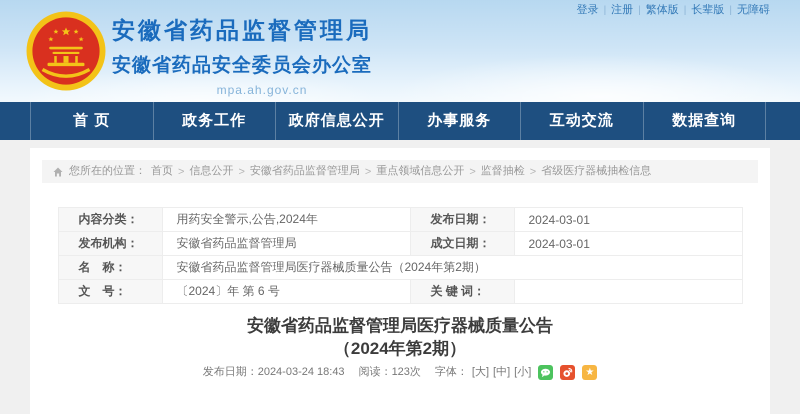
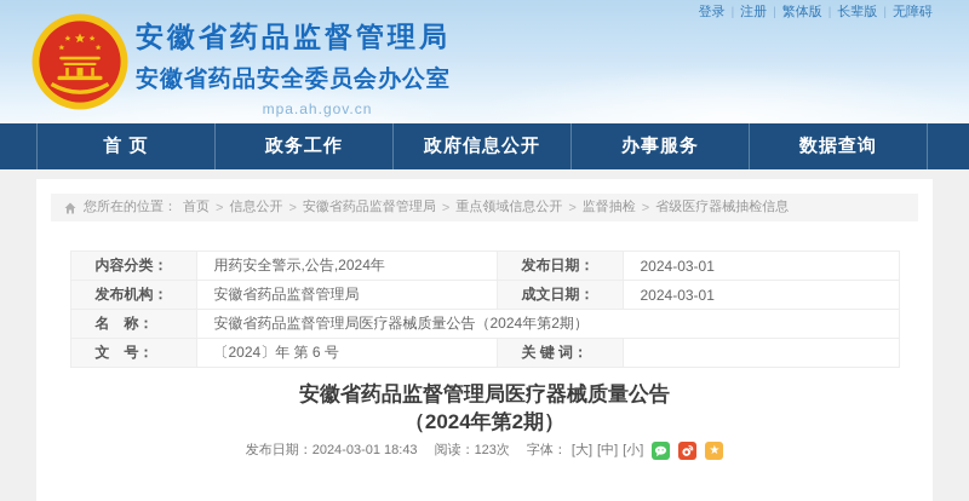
  登录
  |
  注册
  |
  繁体版
  |
  长辈版
  |
  无障碍
  安徽省药品监督管理局
  安徽省药品安全委员会办公室
  mpa.ah.gov.cn
  首 页
  政务工作
  政府信息公开
  办事服务
- 互动交流
  数据查询
  您所在的位置：
  首页
  >
  信息公开
  >
  安徽省药品监督管理局
  >
  重点领域信息公开
  >
  监督抽检
  >
  省级医疗器械抽检信息
  内容分类：	用药安全警示,公告,2024年	发布日期：	2024-03-01
  发布机构：	安徽省药品监督管理局	成文日期：	2024-03-01
  名 称：	安徽省药品监督管理局医疗器械质量公告（2024年第2期）
  文 号：	〔2024〕年 第 6 号	关 键 词：
  安徽省药品监督管理局医疗器械质量公告
  （2024年第2期）
- 发布日期：2024-03-24 18:43
+ 发布日期：2024-03-01 18:43
  阅读：123次
  字体：
  [大]
  [中]
  [小]
  ★
